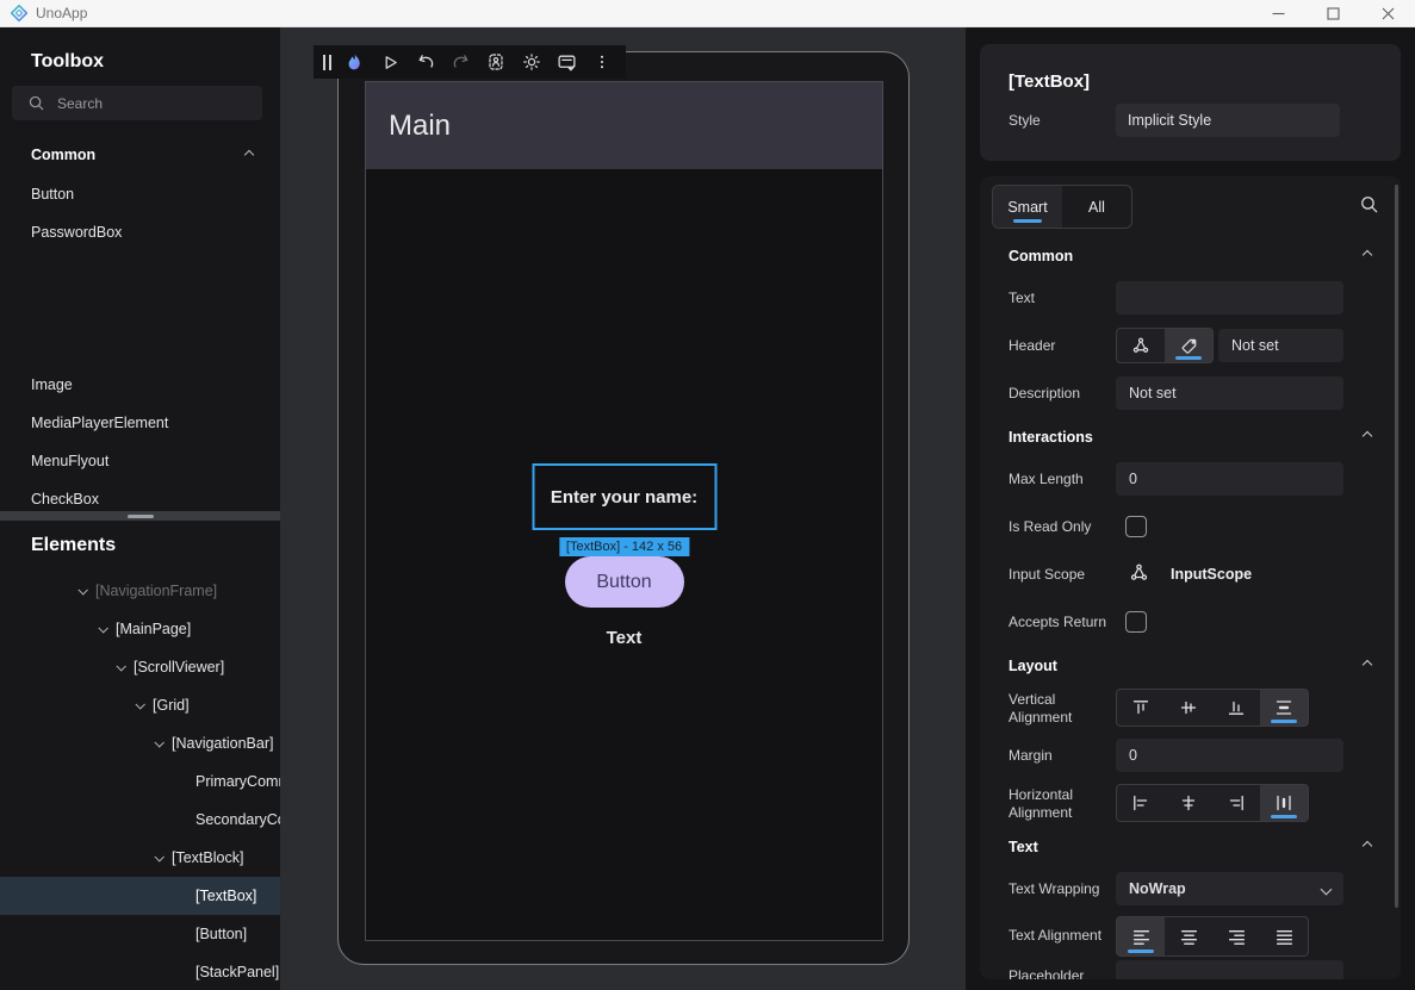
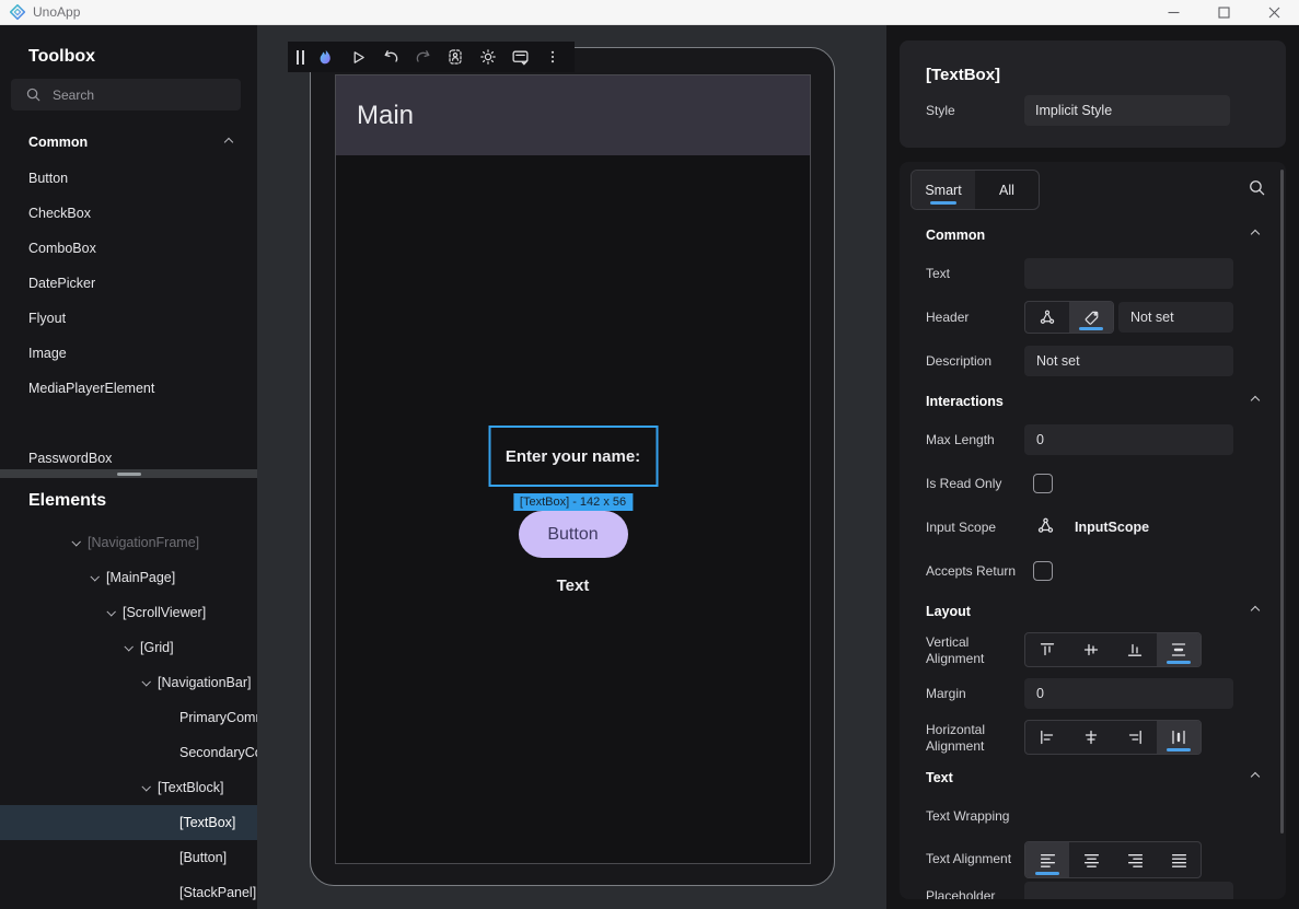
  UnoApp
  Toolbox
  Search
  Common
  Button
- PasswordBox
+ CheckBox
+ ComboBox
+ DatePicker
+ Flyout
  Image
  MediaPlayerElement
- MenuFlyout
- CheckBox
+ PasswordBox
  Elements
  [NavigationFrame]
  [MainPage]
  [ScrollViewer]
  [Grid]
  [NavigationBar]
  PrimaryCom
  SecondaryC
  [TextBlock]
  [TextBox]
  [Button]
  [StackPanel]
  Main
  Enter your name:
  [TextBox] - 142 x 56
  Button
  Text
  [TextBox]
  Style
  Implicit Style
  Smart
  All
  Common
  Text
  Header
  Not set
  Description
  Not set
  Interactions
  Max Length
  0
  Is Read Only
  Input Scope
  InputScope
  Accepts Return
  Layout
  Vertical Alignment
  Margin
  0
  Horizontal Alignment
  Text
  Text Wrapping
- NoWrap
  Text Alignment
  Placeholder
